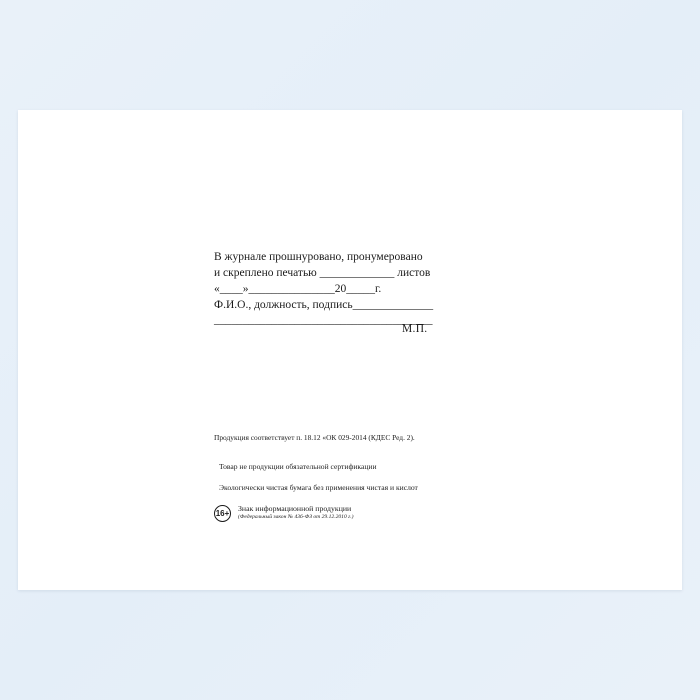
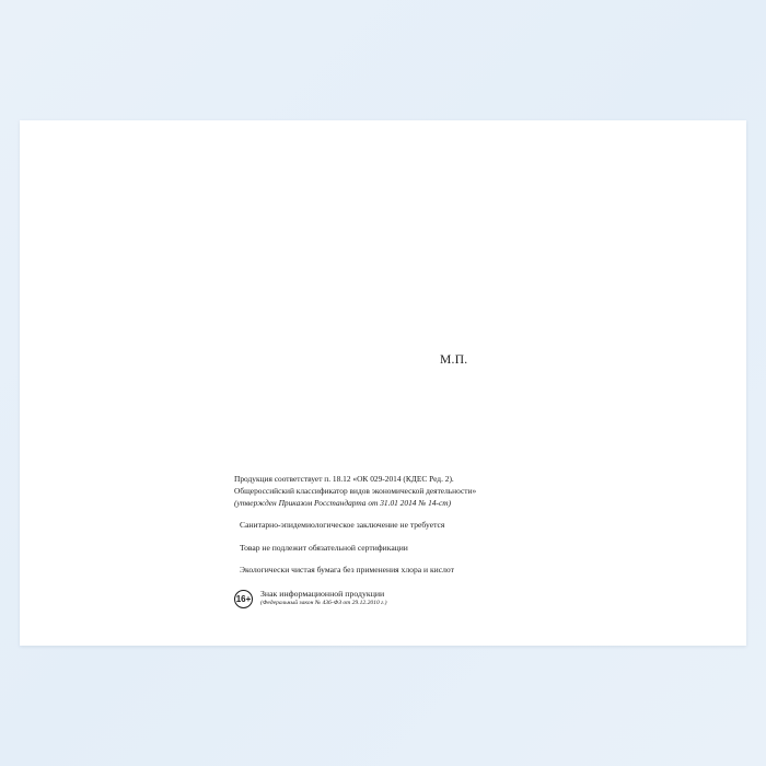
- В журнале прошнуровано, пронумеровано
- и скреплено печатью _____________ листов
- «____»_______________20_____г.
- Ф.И.О., должность, подпись______________
- ______________________________________
  М.П.
  Продукция соответствует п. 18.12 «ОК 029-2014 (КДЕС Ред. 2).
+ Общероссийский классификатор видов экономической деятельности»
+ (утвержден Приказом Росстандарта от 31.01 2014 № 14-ст)
+ Санитарно-эпидемиологическое заключение не требуется
- Товар не продукции обязательной сертификации
+ Товар не подлежит обязательной сертификации
- Экологически чистая бумага без применения чистая и кислот
+ Экологически чистая бумага без применения хлора и кислот
  16+
  Знак информационной продукции
